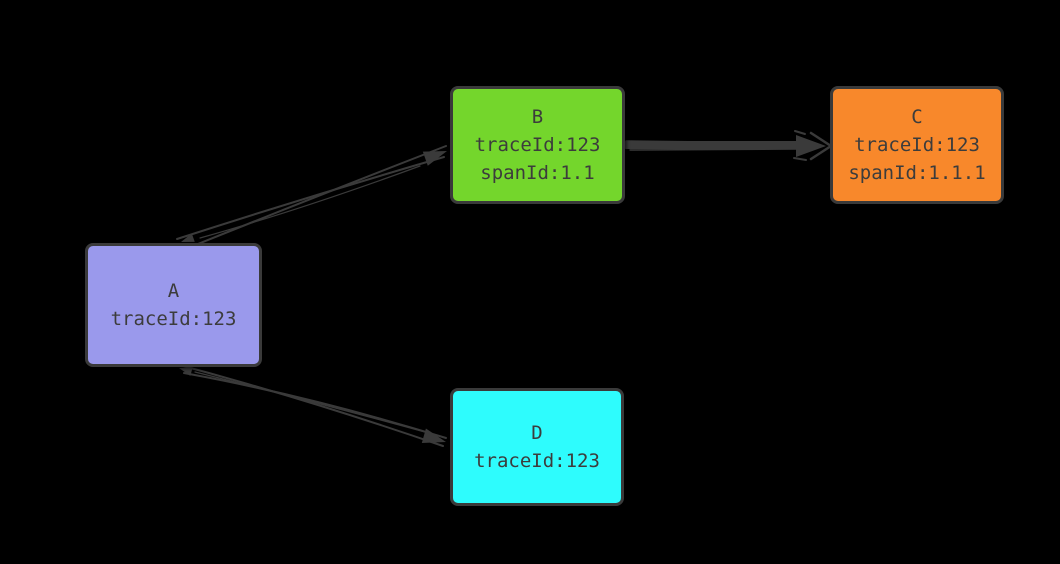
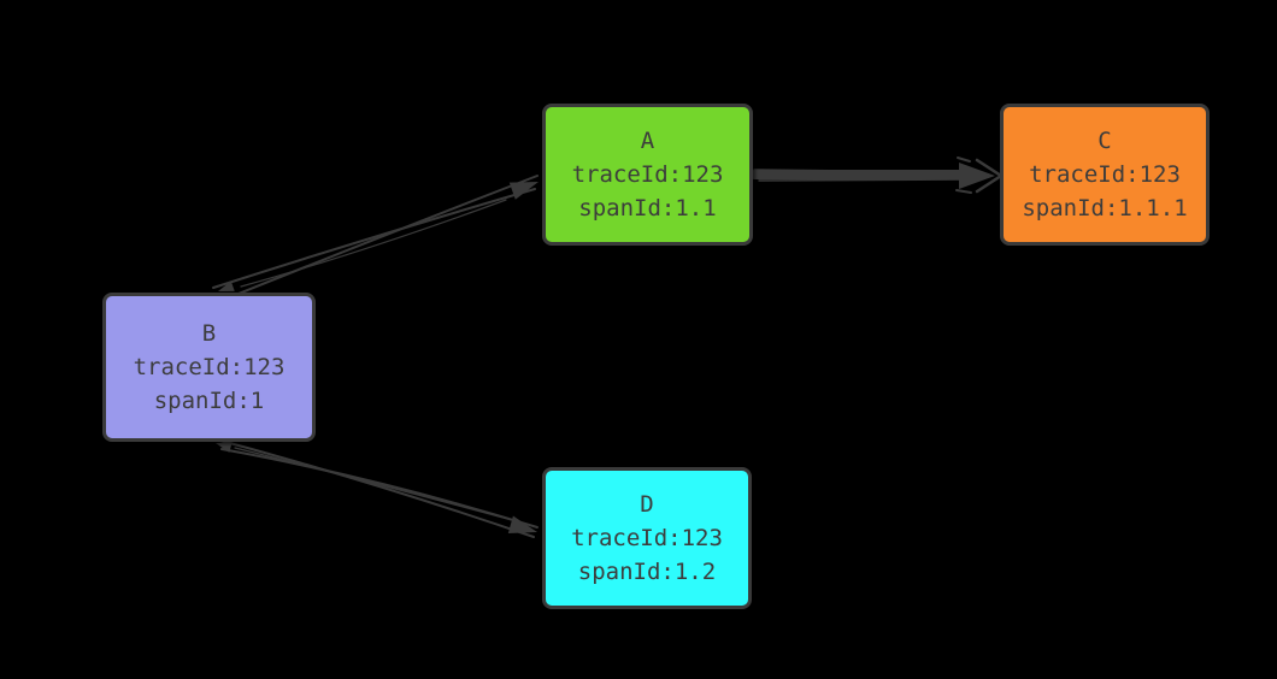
- A
+ B
  traceId:123
+ spanId:1
- B
+ A
  traceId:123
  spanId:1.1
  C
  traceId:123
  spanId:1.1.1
  D
  traceId:123
+ spanId:1.2
